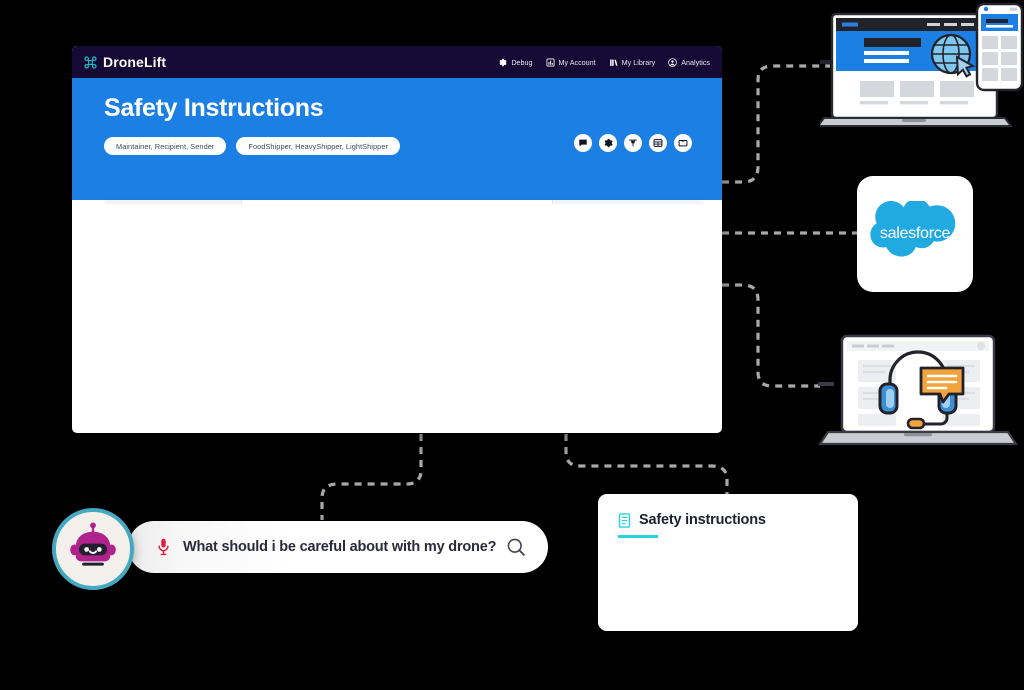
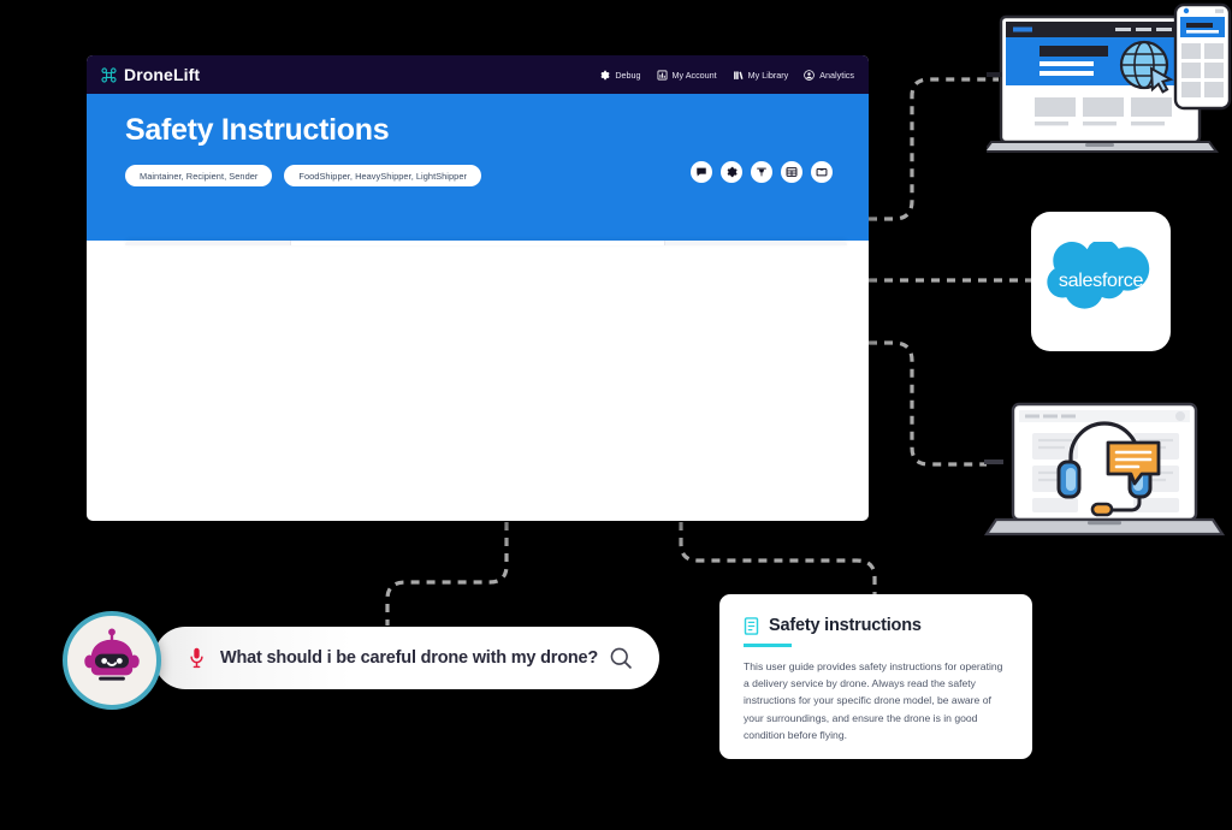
  DroneLift
  Debug
  My Account
  My Library
  Analytics
  Safety Instructions
  Maintainer, Recipient, Sender
  FoodShipper, HeavyShipper, LightShipper
- What should i be careful about with my drone?
+ What should i be careful drone with my drone?
  Safety instructions
+ This user guide provides safety instructions for operating a delivery service by drone. Always read the safety instructions for your specific drone model, be aware of your surroundings, and ensure the drone is in good condition before flying.
  salesforce
